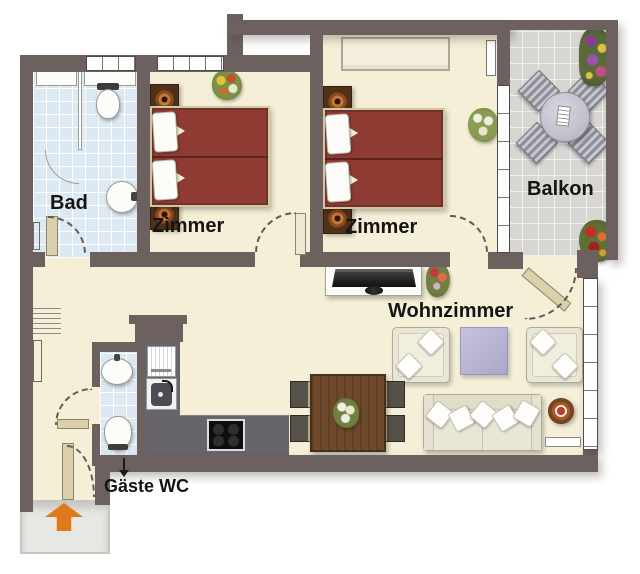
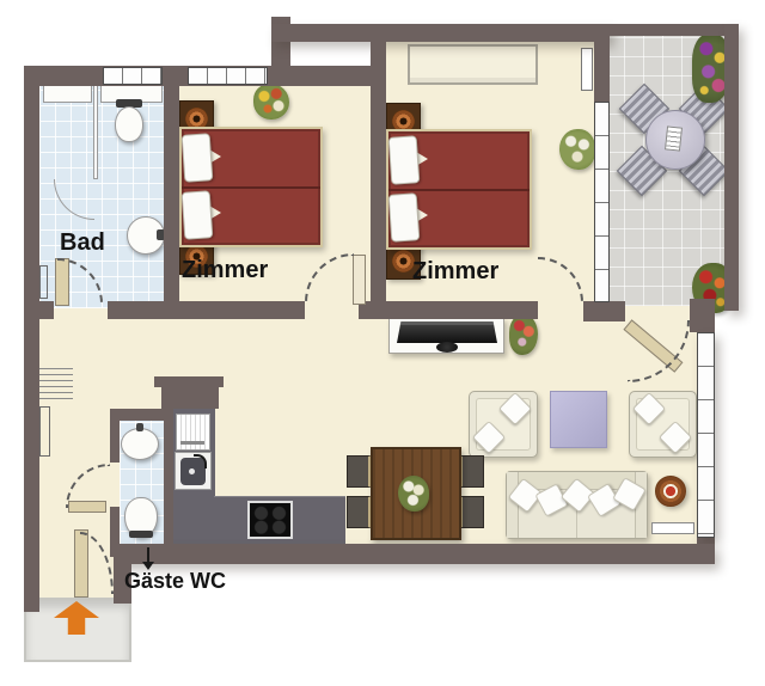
  Bad
  Zimmer
  Zimmer
- Balkon
- Wohnzimmer
  Gäste WC
